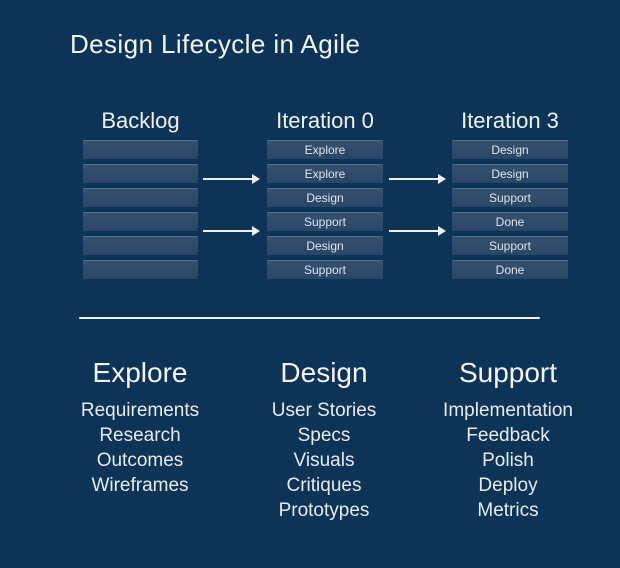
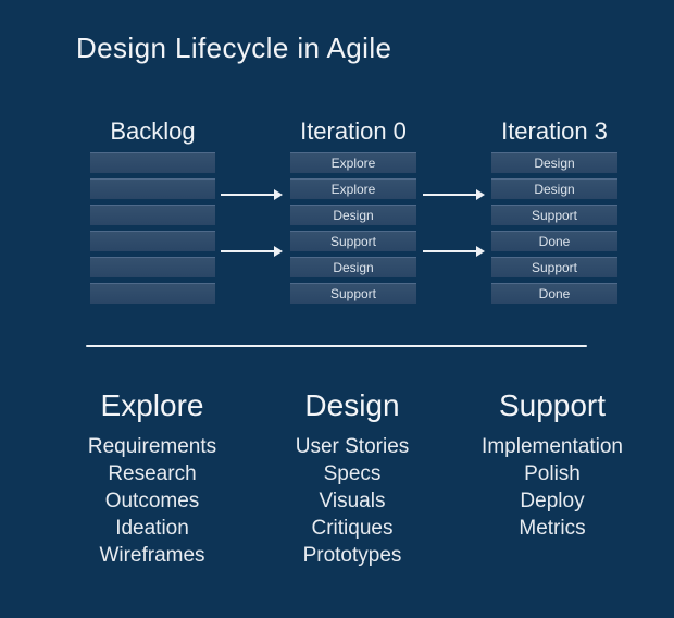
  Design Lifecycle in Agile
  Backlog
  Iteration 0
  Explore
  Explore
  Design
  Support
  Design
  Support
  Iteration 3
  Design
  Design
  Support
  Done
  Support
  Done
  Explore
  Requirements
  Research
  Outcomes
+ Ideation
  Wireframes
  Design
  User Stories
  Specs
  Visuals
  Critiques
  Prototypes
  Support
  Implementation
- Feedback
  Polish
  Deploy
  Metrics
